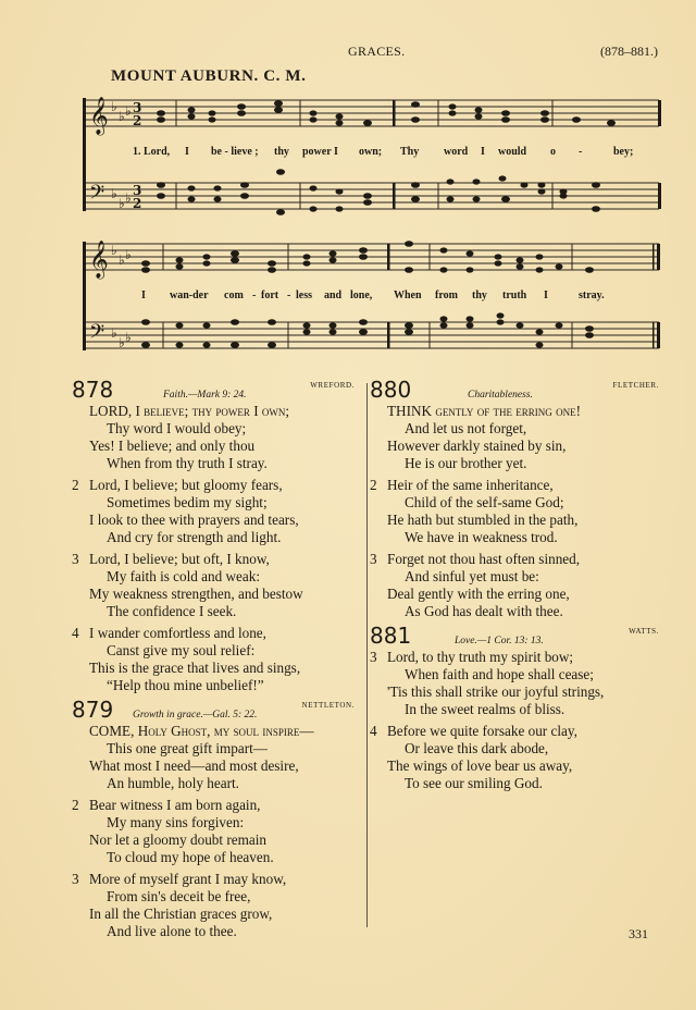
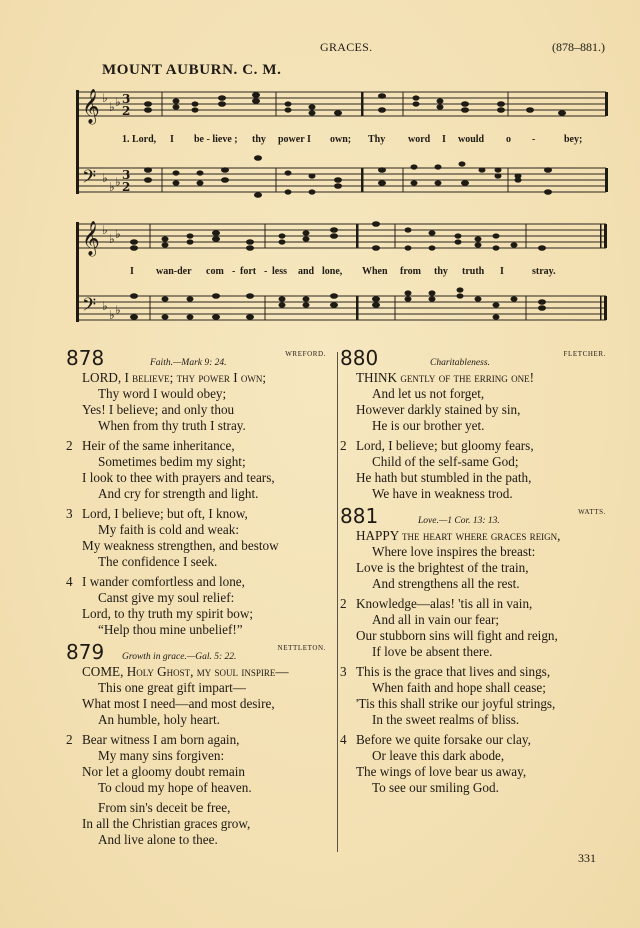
  GRACES.
  (878–881.)
  MOUNT AUBURN. C. M.
  𝄞
  𝄢
  ♭
  ♭
  ♭
  ♭
  ♭
  ♭
  3
  2
  3
  2
  1. Lord,
  I
  be - lieve ;
  thy
  power I
  own;
  Thy
  word
  I
  would
  o
  -
  bey;
  𝄞
  𝄢
  ♭
  ♭
  ♭
  ♭
  ♭
  ♭
  I
  wan-der
  com
  -
  fort
  -
  less
  and
  lone,
  When
  from
  thy
  truth
  I
  stray.
  878
  Faith.—Mark 9: 24.
  WREFORD.
  LORD, I believe; thy power I own;
  Thy word I would obey;
  Yes! I believe; and only thou
  When from thy truth I stray.
- 2 Lord, I believe; but gloomy fears,
+ 2 Heir of the same inheritance,
  Sometimes bedim my sight;
  I look to thee with prayers and tears,
  And cry for strength and light.
  3 Lord, I believe; but oft, I know,
  My faith is cold and weak:
  My weakness strengthen, and bestow
  The confidence I seek.
  4 I wander comfortless and lone,
  Canst give my soul relief:
- This is the grace that lives and sings,
+ Lord, to thy truth my spirit bow;
  “Help thou mine unbelief!”
  879
  Growth in grace.—Gal. 5: 22.
  NETTLETON.
  COME, Holy Ghost, my soul inspire—
  This one great gift impart—
  What most I need—and most desire,
  An humble, holy heart.
  2 Bear witness I am born again,
  My many sins forgiven:
  Nor let a gloomy doubt remain
  To cloud my hope of heaven.
- 3 More of myself grant I may know,
  From sin's deceit be free,
  In all the Christian graces grow,
  And live alone to thee.
  880
  Charitableness.
  FLETCHER.
  THINK gently of the erring one!
  And let us not forget,
  However darkly stained by sin,
  He is our brother yet.
- 2 Heir of the same inheritance,
+ 2 Lord, I believe; but gloomy fears,
  Child of the self-same God;
  He hath but stumbled in the path,
  We have in weakness trod.
- 3 Forget not thou hast often sinned,
- And sinful yet must be:
- Deal gently with the erring one,
- As God has dealt with thee.
  881
  Love.—1 Cor. 13: 13.
  WATTS.
+ HAPPY the heart where graces reign,
+ Where love inspires the breast:
+ Love is the brightest of the train,
+ And strengthens all the rest.
+ 2 Knowledge—alas! 'tis all in vain,
+ And all in vain our fear;
+ Our stubborn sins will fight and reign,
+ If love be absent there.
- 3 Lord, to thy truth my spirit bow;
+ 3 This is the grace that lives and sings,
  When faith and hope shall cease;
  'Tis this shall strike our joyful strings,
  In the sweet realms of bliss.
  4 Before we quite forsake our clay,
  Or leave this dark abode,
  The wings of love bear us away,
  To see our smiling God.
  331
